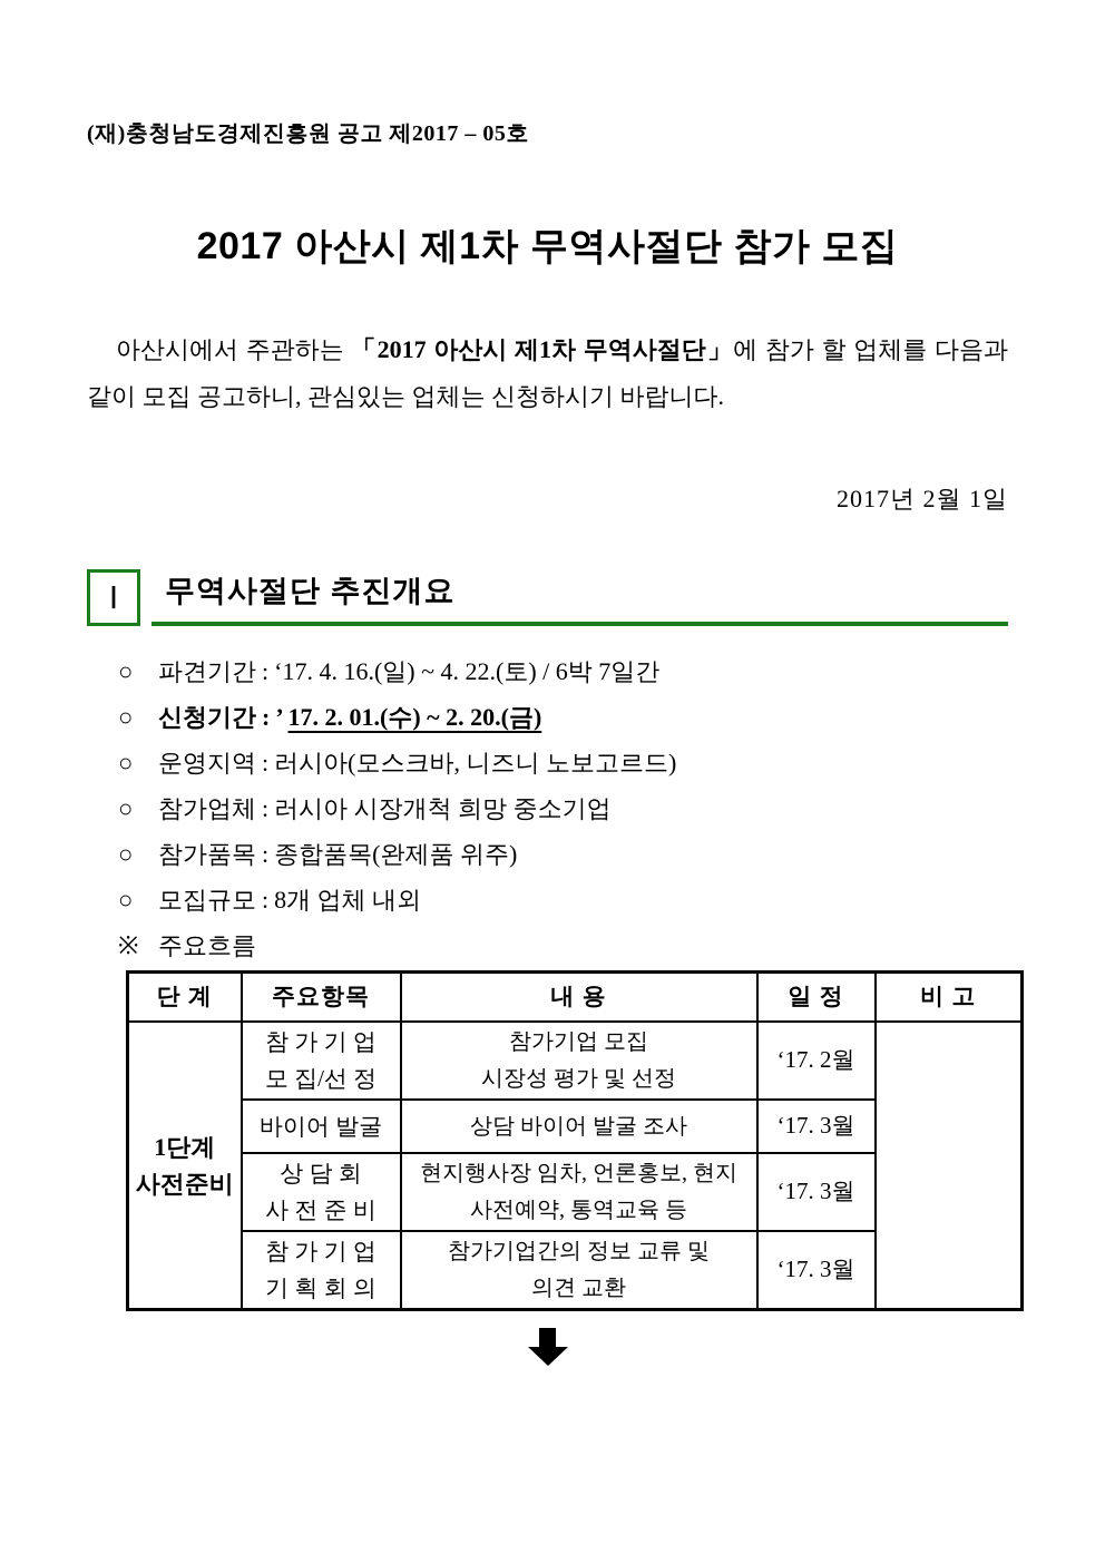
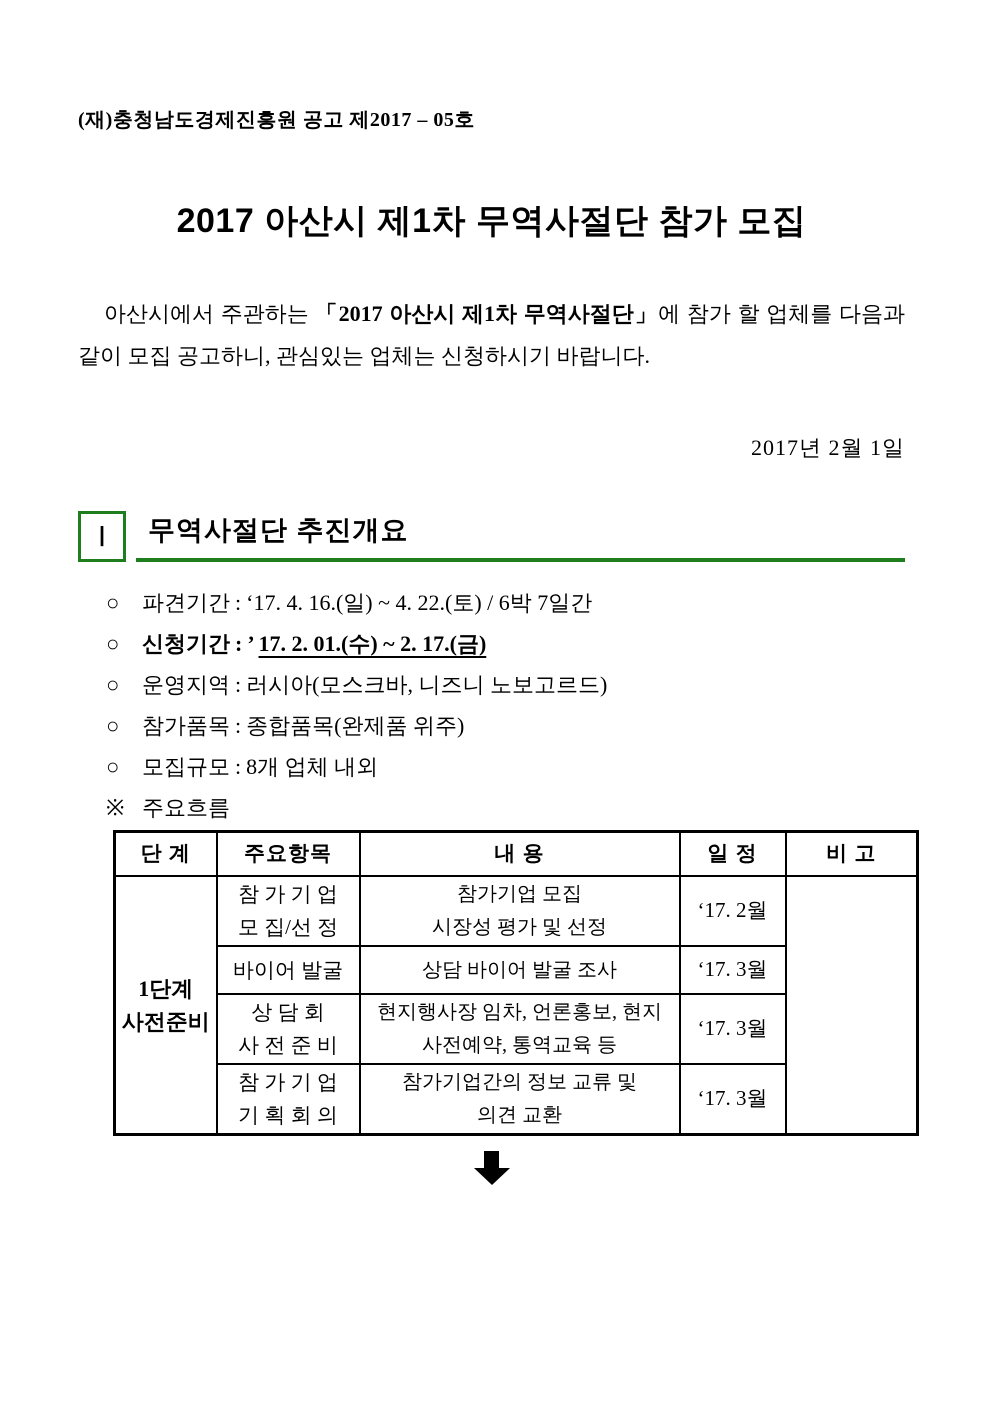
  (재)충청남도경제진흥원 공고 제2017 – 05호
  2017 아산시 제1차 무역사절단 참가 모집
  아산시에서 주관하는 「2017 아산시 제1차 무역사절단」에 참가 할 업체를 다음과 같이 모집 공고하니, 관심있는 업체는 신청하시기 바랍니다.
  2017년 2월 1일
  Ⅰ
  무역사절단 추진개요
  ○ 파견기간 : ‘17. 4. 16.(일) ~ 4. 22.(토) / 6박 7일간
- ○ 신청기간 : ’ 17. 2. 01.(수) ~ 2. 20.(금)
+ ○ 신청기간 : ’ 17. 2. 01.(수) ~ 2. 17.(금)
  ○ 운영지역 : 러시아(모스크바, 니즈니 노보고르드)
- ○ 참가업체 : 러시아 시장개척 희망 중소기업
  ○ 참가품목 : 종합품목(완제품 위주)
  ○ 모집규모 : 8개 업체 내외
  ※ 주요흐름
  단 계	주요항목	내 용	일 정	비 고
  1단계 사전준비	참 가 기 업 모 집/선 정	참가기업 모집 시장성 평가 및 선정	‘17. 2월
  바이어 발굴	상담 바이어 발굴 조사	‘17. 3월
  상 담 회 사 전 준 비	현지행사장 임차, 언론홍보, 현지 사전예약, 통역교육 등	‘17. 3월
  참 가 기 업 기 획 회 의	참가기업간의 정보 교류 및 의견 교환	‘17. 3월
